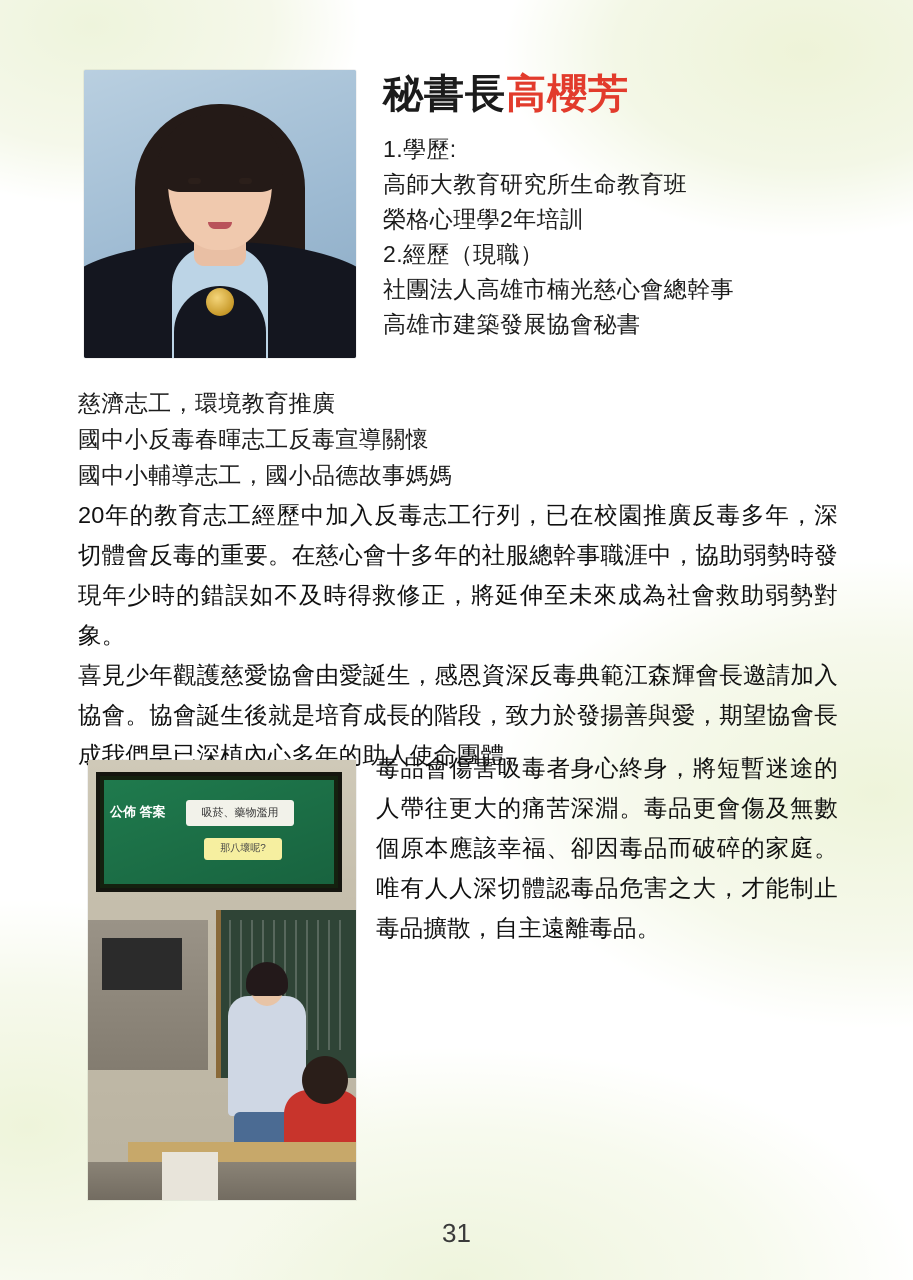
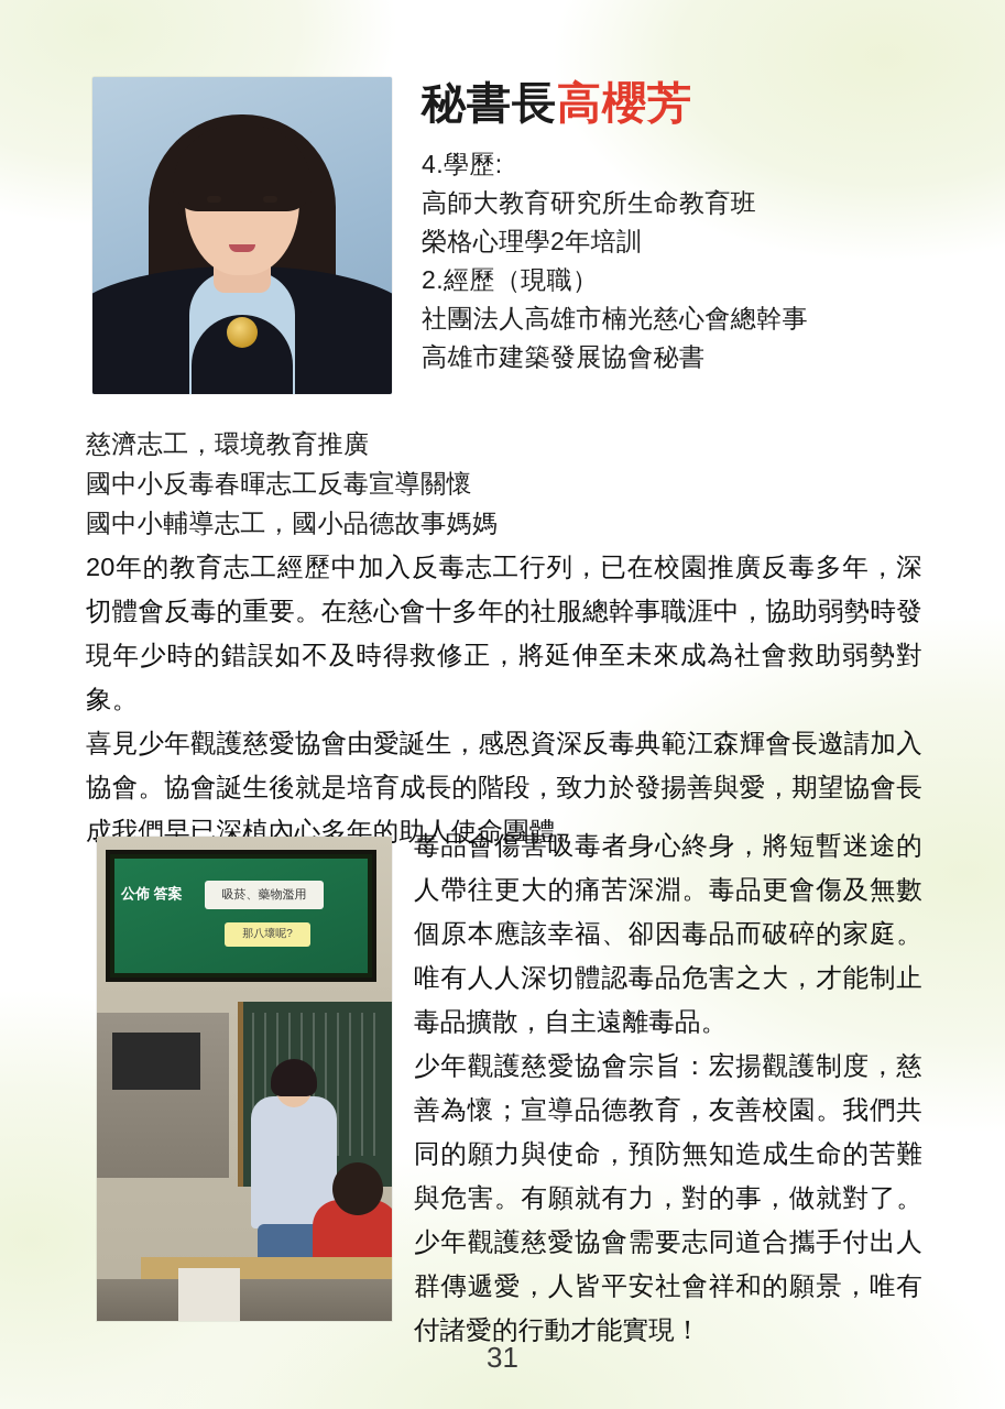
  秘書長高櫻芳
- 1.學歷:
+ 4.學歷:
  高師大教育研究所生命教育班
  榮格心理學2年培訓
  2.經歷（現職）
  社團法人高雄市楠光慈心會總幹事
  高雄市建築發展協會秘書
  慈濟志工，環境教育推廣
  國中小反毒春暉志工反毒宣導關懷
  國中小輔導志工，國小品德故事媽媽
  20年的教育志工經歷中加入反毒志工行列，已在校園推廣反毒多年，深切體會反毒的重要。在慈心會十多年的社服總幹事職涯中，協助弱勢時發現年少時的錯誤如不及時得救修正，將延伸至未來成為社會救助弱勢對象。
  喜見少年觀護慈愛協會由愛誕生，感恩資深反毒典範江森輝會長邀請加入協會。協會誕生後就是培育成長的階段，致力於發揚善與愛，期望協會長成我們早已深植內心多年的助人使命團體。
  公佈 答案
  吸菸、藥物濫用
  那八壞呢?
  毒品會傷害吸毒者身心終身，將短暫迷途的人帶往更大的痛苦深淵。毒品更會傷及無數個原本應該幸福、卻因毒品而破碎的家庭。唯有人人深切體認毒品危害之大，才能制止毒品擴散，自主遠離毒品。
+ 少年觀護慈愛協會宗旨：宏揚觀護制度，慈善為懷；宣導品德教育，友善校園。我們共同的願力與使命，預防無知造成生命的苦難與危害。有願就有力，對的事，做就對了。少年觀護慈愛協會需要志同道合攜手付出人群傳遞愛，人皆平安社會祥和的願景，唯有付諸愛的行動才能實現！
  31
